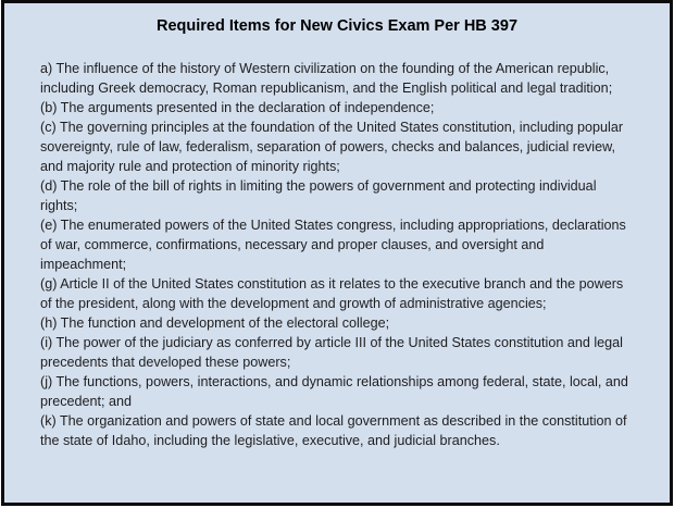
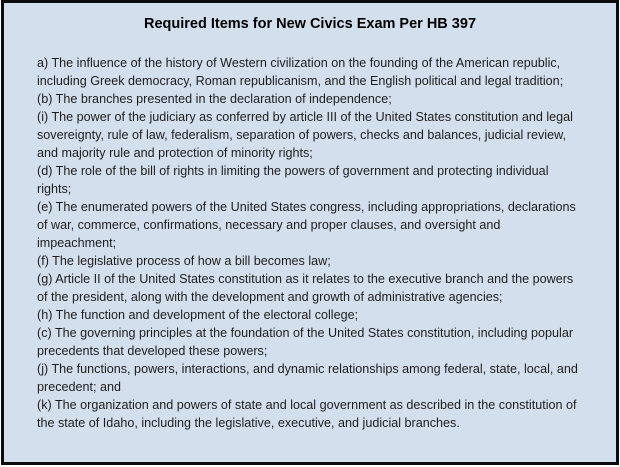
  Required Items for New Civics Exam Per HB 397
  a) The influence of the history of Western civilization on the founding of the American republic,
  including Greek democracy, Roman republicanism, and the English political and legal tradition;
- (b) The arguments presented in the declaration of independence;
+ (b) The branches presented in the declaration of independence;
- (c) The governing principles at the foundation of the United States constitution, including popular
+ (i) The power of the judiciary as conferred by article III of the United States constitution and legal
  sovereignty, rule of law, federalism, separation of powers, checks and balances, judicial review,
  and majority rule and protection of minority rights;
  (d) The role of the bill of rights in limiting the powers of government and protecting individual
  rights;
  (e) The enumerated powers of the United States congress, including appropriations, declarations
  of war, commerce, confirmations, necessary and proper clauses, and oversight and
  impeachment;
+ (f) The legislative process of how a bill becomes law;
  (g) Article II of the United States constitution as it relates to the executive branch and the powers
  of the president, along with the development and growth of administrative agencies;
  (h) The function and development of the electoral college;
- (i) The power of the judiciary as conferred by article III of the United States constitution and legal
+ (c) The governing principles at the foundation of the United States constitution, including popular
  precedents that developed these powers;
  (j) The functions, powers, interactions, and dynamic relationships among federal, state, local, and
  precedent; and
  (k) The organization and powers of state and local government as described in the constitution of
  the state of Idaho, including the legislative, executive, and judicial branches.
